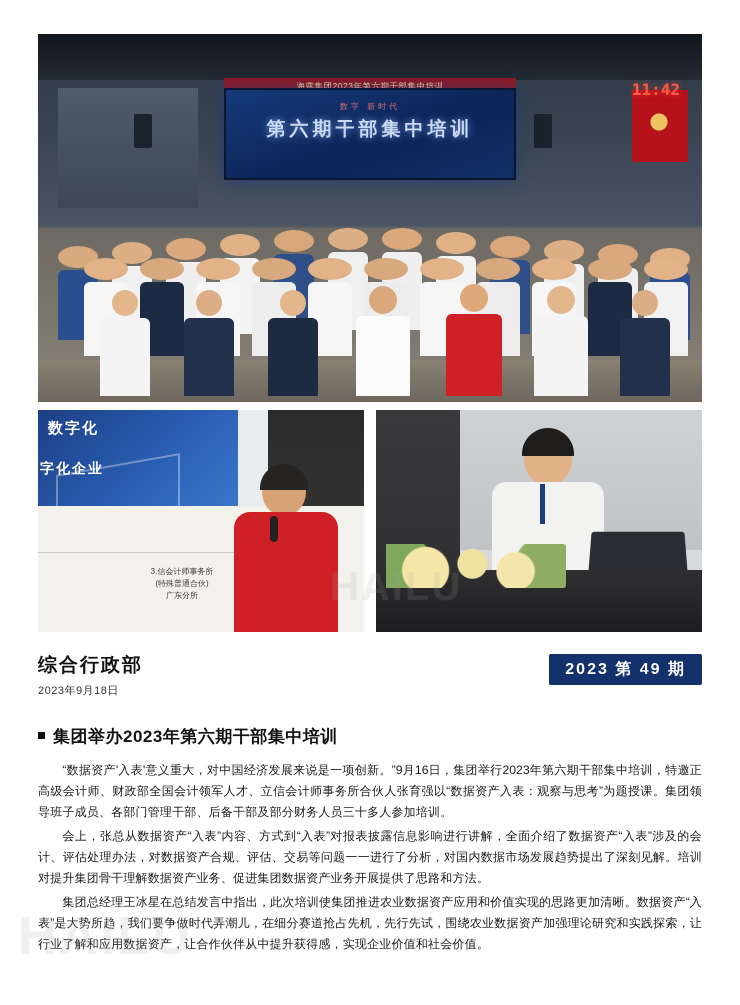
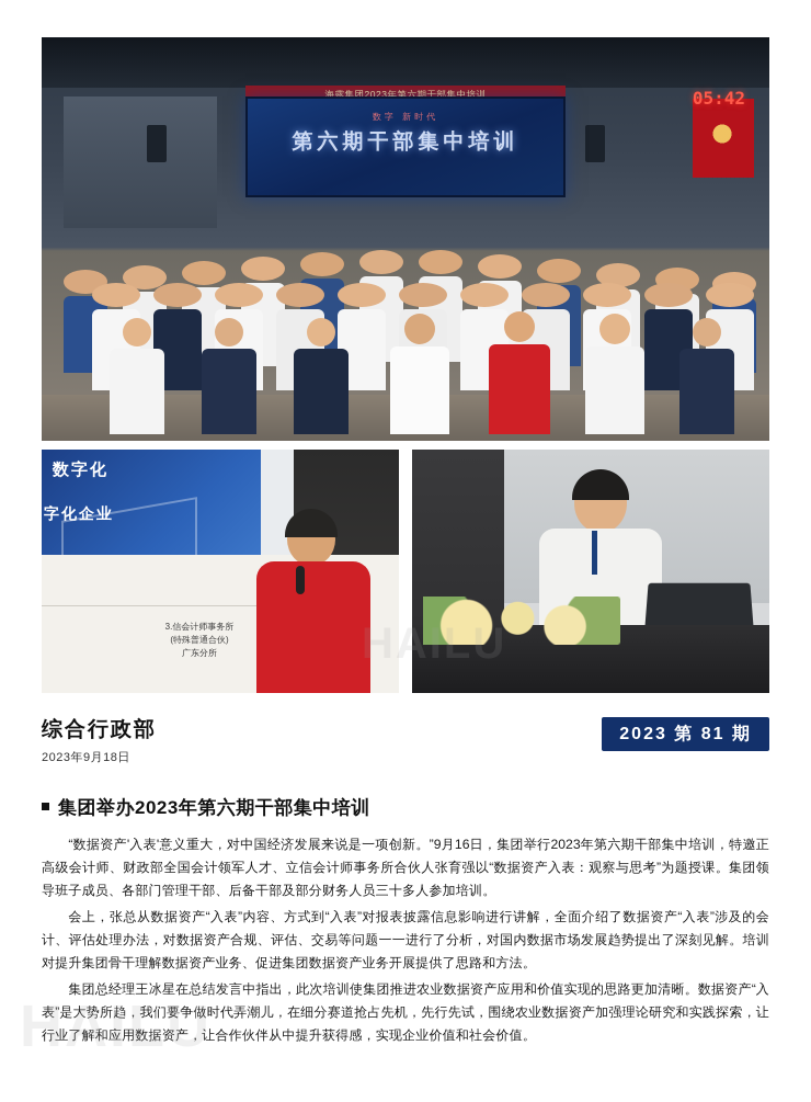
  海露集团2023年第六期干部集中培训
  数字 新时代
  第六期干部集中培训
- 11:42
+ 05:42
  数字化
  字化企业
  3.信会计师事务所
  (特殊普通合伙)
  广东分所
  综合行政部
  2023年9月18日
- 2023 第 49 期
+ 2023 第 81 期
  集团举办2023年第六期干部集中培训
  “数据资产'入表'意义重大，对中国经济发展来说是一项创新。”9月16日，集团举行2023年第六期干部集中培训，特邀正高级会计师、财政部全国会计领军人才、立信会计师事务所合伙人张育强以“数据资产入表：观察与思考”为题授课。集团领导班子成员、各部门管理干部、后备干部及部分财务人员三十多人参加培训。
  会上，张总从数据资产“入表”内容、方式到“入表”对报表披露信息影响进行讲解，全面介绍了数据资产“入表”涉及的会计、评估处理办法，对数据资产合规、评估、交易等问题一一进行了分析，对国内数据市场发展趋势提出了深刻见解。培训对提升集团骨干理解数据资产业务、促进集团数据资产业务开展提供了思路和方法。
  集团总经理王冰星在总结发言中指出，此次培训使集团推进农业数据资产应用和价值实现的思路更加清晰。数据资产“入表”是大势所趋，我们要争做时代弄潮儿，在细分赛道抢占先机，先行先试，围绕农业数据资产加强理论研究和实践探索，让行业了解和应用数据资产，让合作伙伴从中提升获得感，实现企业价值和社会价值。
  HAILU
  HAILU
